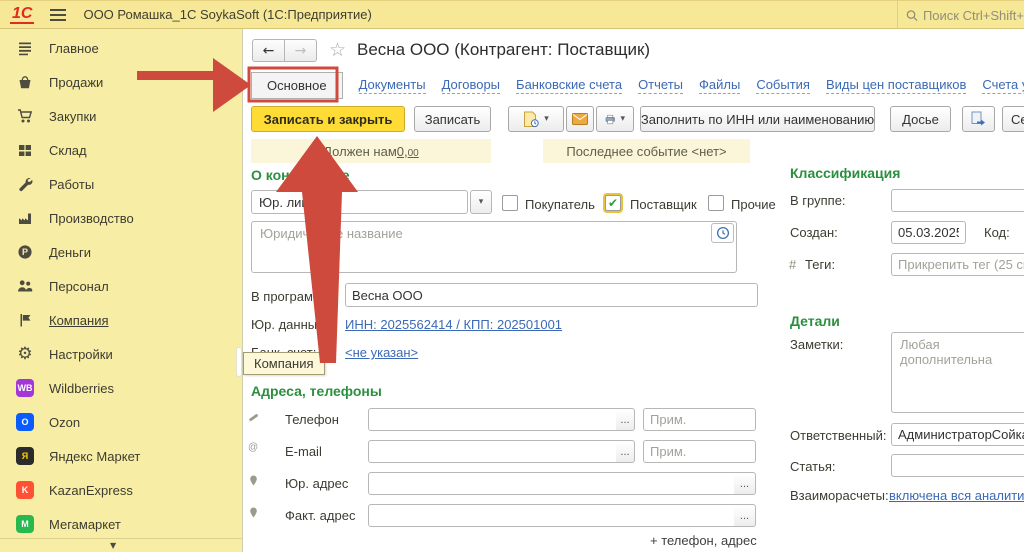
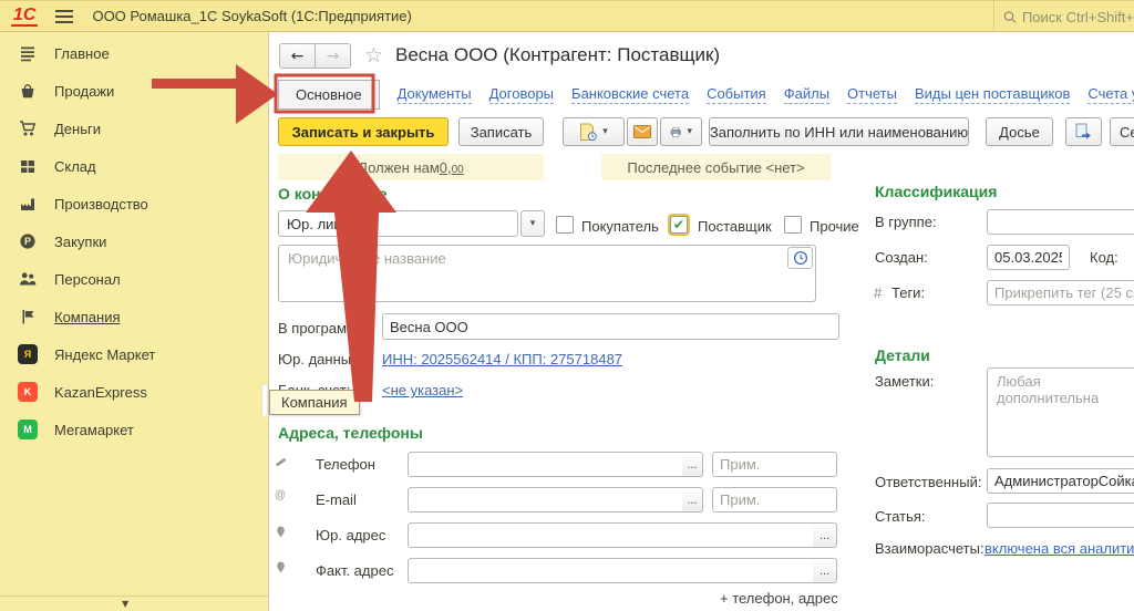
  1С
  ООО Ромашка_1С SoykaSoft (1С:Предприятие)
  Поиск Ctrl+Shift+
  Главное
  Продажи
- Закупки
+ Деньги
  Склад
- Работы
  Производство
  Р
- Деньги
+ Закупки
  Персонал
  Компания
- ⚙
- Настройки
- WB
- Wildberries
- O
- Ozon
  Я
  Яндекс Маркет
  K
  KazanExpress
  М
  Мегамаркет
  ▼
  ←
  →
  ☆
  Весна ООО (Контрагент: Поставщик)
  Основное
  Документы
  Договоры
  Банковские счета
- Отчеты
+ События
  Файлы
- События
+ Отчеты
  Виды цен поставщиков
  Записать и закрыть
  Записать
  ▾
  ▾
  Заполнить по ИНН или наименованию
  Досье
  олжен нам
  0,00
  Последнее событие <нет>
  Юр. ли
  ▾
  Покупатель
  ✔
  Поставщик
  Прочие
  Юридич название
  В програм
  Весна ООО
  Юр. данны
- ИНН: 2025562414 / КПП: 202501001
+ ИНН: 2025562414 / КПП: 275718487
  <не указан>
  Компания
  Адреса, телефоны
  Телефон
  ...
  Прим.
  @
  E-mail
  ...
  Прим.
  Юр. адрес
  ...
  Факт. адрес
  ...
  + телефон, адрес
  Классификация
  В группе:
  Создан:
  05.03.202
  Код:
  #
  Теги:
  Прикрепить тег (25 с
  Детали
  Заметки:
  Ответственный:
  АдминистраторСойк
  Статья:
  Взаиморасчеты:
  включена вся аналити
